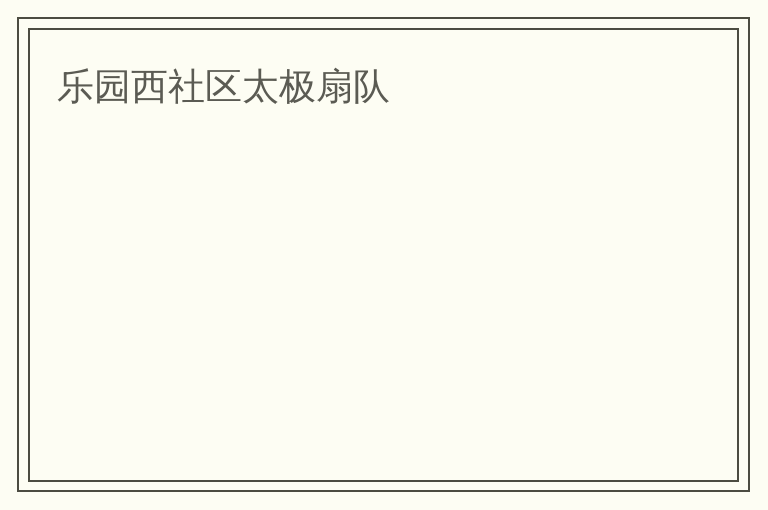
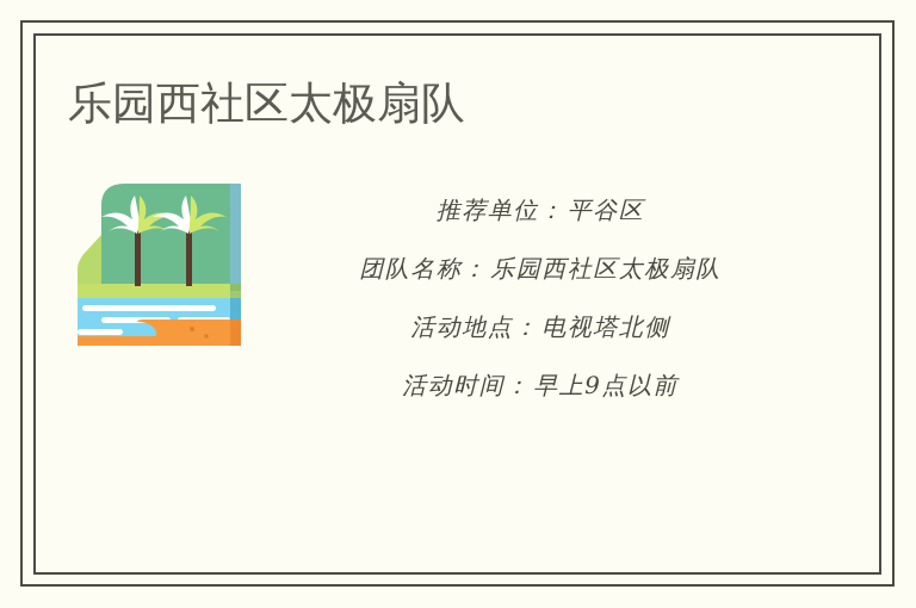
  乐园西社区太极扇队
+ 推荐单位：平谷区
+ 团队名称：乐园西社区太极扇队
+ 活动地点：电视塔北侧
+ 活动时间：早上9点以前
